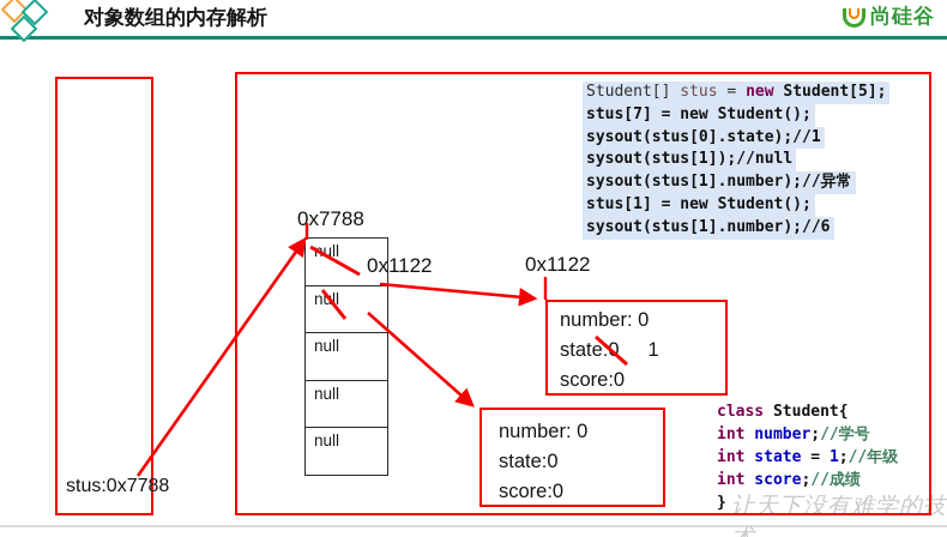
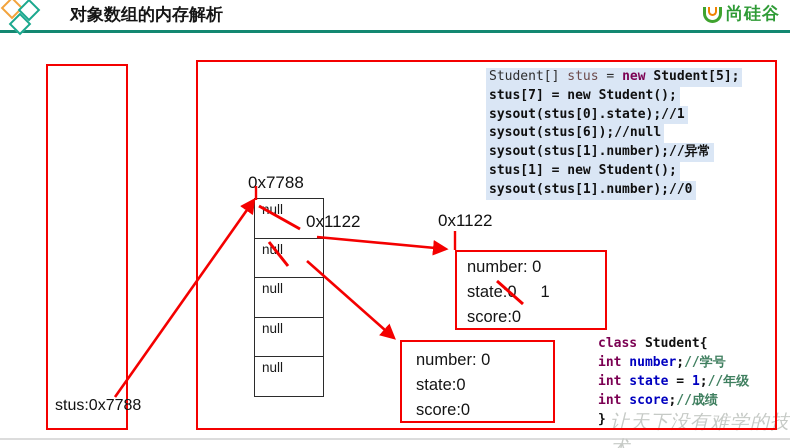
  让天下没有难学的技
  对象数组的内存解析
  尚硅谷
  stus:0x7788
  Student[] stus = new Student[5];
  stus[7] = new Student();
  sysout(stus[0].state);//1
- sysout(stus[1]);//null
+ sysout(stus[6]);//null
  sysout(stus[1].number);//异常
  stus[1] = new Student();
- sysout(stus[1].number);//6
+ sysout(stus[1].number);//0
  0x7788
  ull
  nll
  null
  null
  null
  0x1122
  0x1122
  number: 0
  state:0 1
  score:0
  number: 0
  state:0
  score:0
  class Student{
  int number;//学号
  int state = 1;//年级
  int score;//成绩
  }
